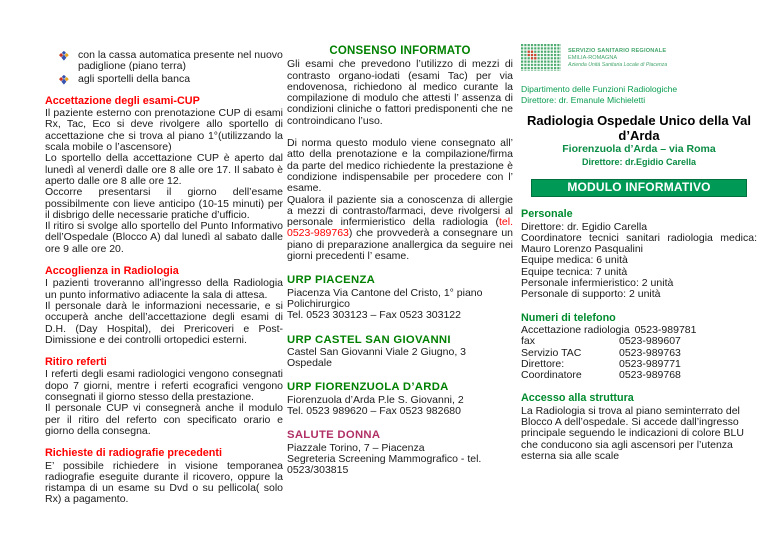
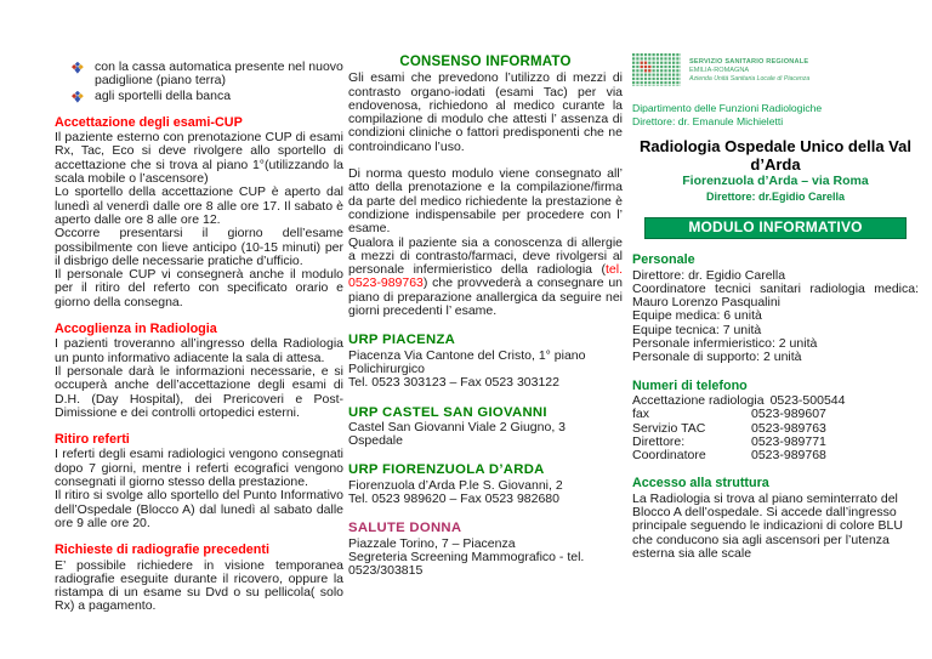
  con la cassa automatica presente nel nuovo padiglione (piano terra)
  agli sportelli della banca
  Accettazione degli esami-CUP
  Il paziente esterno con prenotazione CUP di esami Rx, Tac, Eco si deve rivolgere allo sportello di accettazione che si trova al piano 1°(utilizzando la scala mobile o l’ascensore)
  Lo sportello della accettazione CUP è aperto dal lunedì al venerdì dalle ore 8 alle ore 17. Il sabato è aperto dalle ore 8 alle ore 12.
  Occorre presentarsi il giorno dell’esame possibilmente con lieve anticipo (10-15 minuti) per il disbrigo delle necessarie pratiche d’ufficio.
- Il ritiro si svolge allo sportello del Punto Informativo dell’Ospedale (Blocco A) dal lunedì al sabato dalle ore 9 alle ore 20.
+ Il personale CUP vi consegnerà anche il modulo per il ritiro del referto con specificato orario e giorno della consegna.
  Accoglienza in Radiologia
  I pazienti troveranno all’ingresso della Radiologia un punto informativo adiacente la sala di attesa.
  Il personale darà le informazioni necessarie, e si occuperà anche dell’accettazione degli esami di D.H. (Day Hospital), dei Prericoveri e Post-Dimissione e dei controlli ortopedici esterni.
  Ritiro referti
  I referti degli esami radiologici vengono consegnati dopo 7 giorni, mentre i referti ecografici vengono consegnati il giorno stesso della prestazione.
- Il personale CUP vi consegnerà anche il modulo per il ritiro del referto con specificato orario e giorno della consegna.
+ Il ritiro si svolge allo sportello del Punto Informativo dell’Ospedale (Blocco A) dal lunedì al sabato dalle ore 9 alle ore 20.
  Richieste di radiografie precedenti
  E’ possibile richiedere in visione temporanea radiografie eseguite durante il ricovero, oppure la ristampa di un esame su Dvd o su pellicola( solo Rx) a pagamento.
  CONSENSO INFORMATO
  Gli esami che prevedono l’utilizzo di mezzi di contrasto organo-iodati (esami Tac) per via endovenosa, richiedono al medico curante la compilazione di modulo che attesti l’ assenza di condizioni cliniche o fattori predisponenti che ne controindicano l’uso.
  Di norma questo modulo viene consegnato all’ atto della prenotazione e la compilazione/firma da parte del medico richiedente la prestazione è condizione indispensabile per procedere con l’ esame.
  Qualora il paziente sia a conoscenza di allergie a mezzi di contrasto/farmaci, deve rivolgersi al personale infermieristico della radiologia (tel. 0523-989763) che provvederà a consegnare un piano di preparazione anallergica da seguire nei giorni precedenti l’ esame.
  URP PIACENZA
  Piacenza Via Cantone del Cristo, 1° piano
  Polichirurgico
  Tel. 0523 303123 – Fax 0523 303122
  URP CASTEL SAN GIOVANNI
  Castel San Giovanni Viale 2 Giugno, 3
  Ospedale
  URP FIORENZUOLA D’ARDA
  Fiorenzuola d’Arda P.le S. Giovanni, 2
  Tel. 0523 989620 – Fax 0523 982680
  SALUTE DONNA
  Piazzale Torino, 7 – Piacenza
  Segreteria Screening Mammografico - tel.
  0523/303815
  Dipartimento delle Funzioni Radiologiche
  Direttore: dr. Emanule Michieletti
  Radiologia Ospedale Unico della Val d’Arda
  Fiorenzuola d’Arda – via Roma
  Direttore: dr.Egidio Carella
  MODULO INFORMATIVO
  Personale
  Direttore: dr. Egidio Carella
  Coordinatore tecnici sanitari radiologia medica: Mauro Lorenzo Pasqualini
  Equipe medica: 6 unità
  Equipe tecnica: 7 unità
  Personale infermieristico: 2 unità
  Personale di supporto: 2 unità
  Numeri di telefono
  Accettazione radiologia
- 0523-989781
+ 0523-500544
  fax
  0523-989607
  Servizio TAC
  0523-989763
  Direttore:
  0523-989771
  Coordinatore
  0523-989768
  Accesso alla struttura
  La Radiologia si trova al piano seminterrato del Blocco A dell’ospedale. Si accede dall’ingresso principale seguendo le indicazioni di colore BLU che conducono sia agli ascensori per l’utenza esterna sia alle scale
